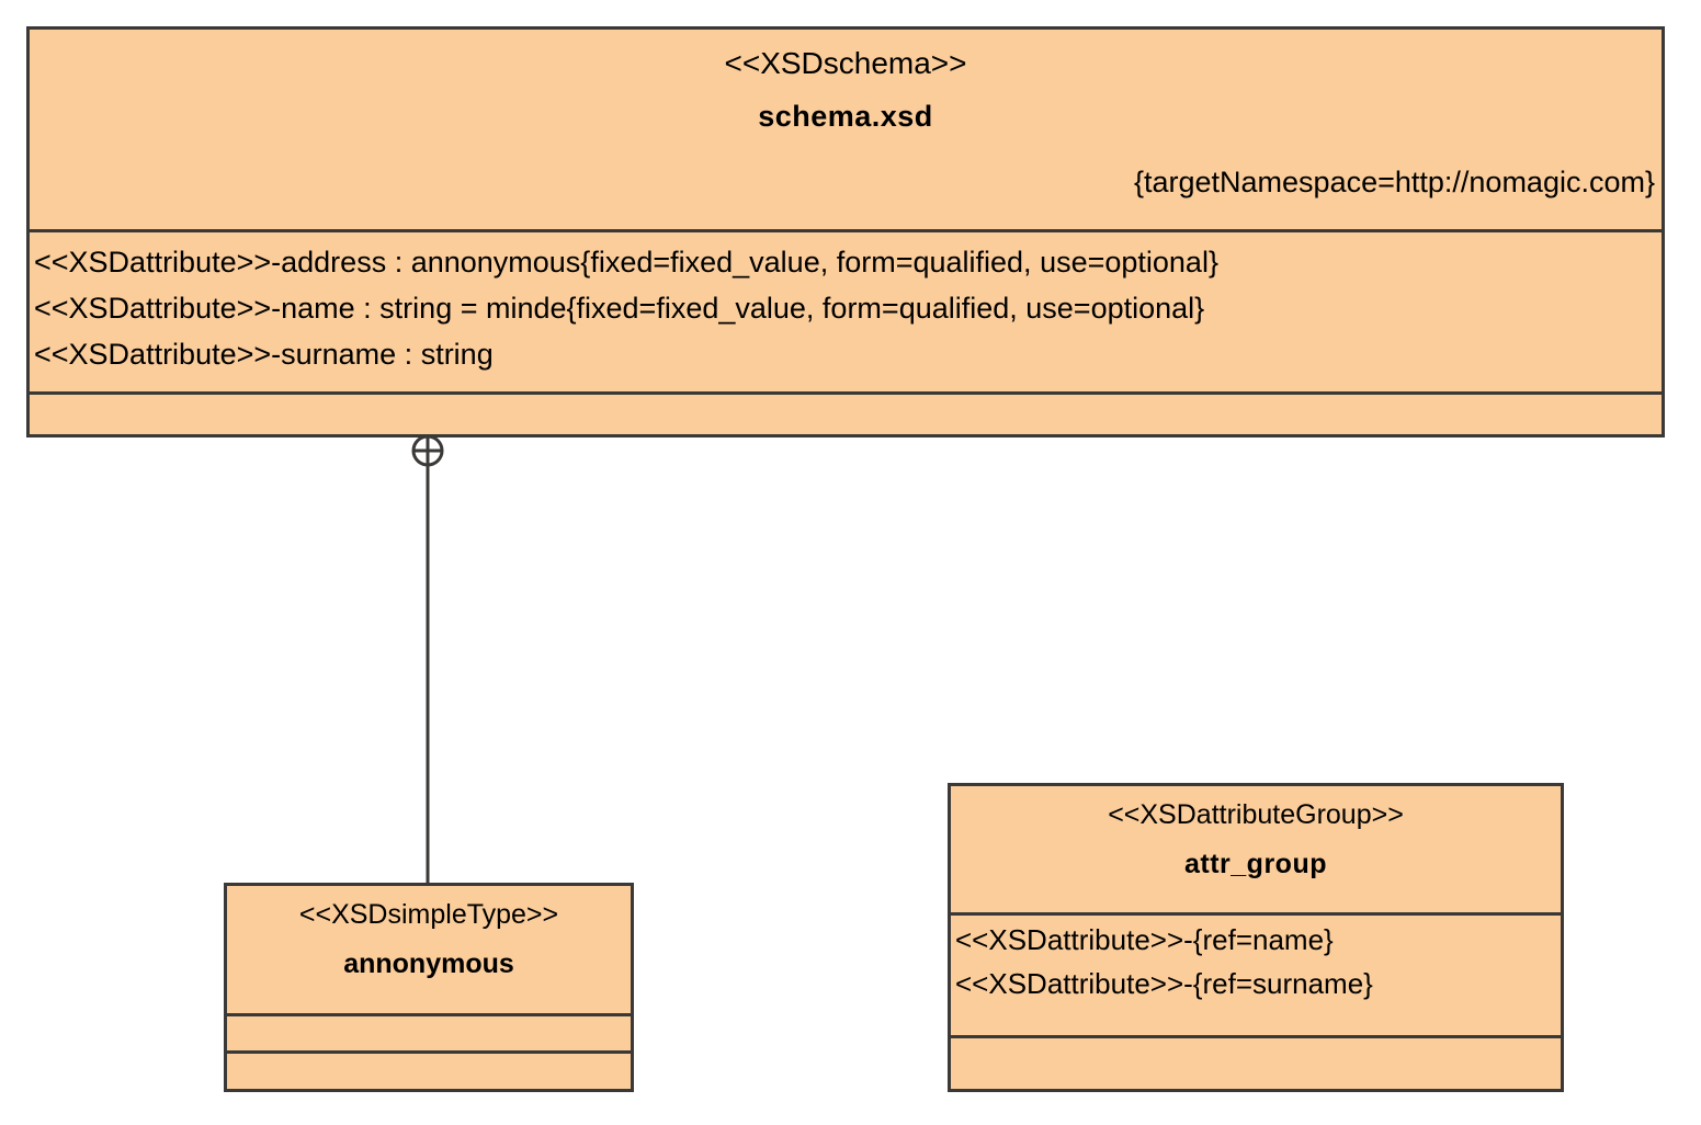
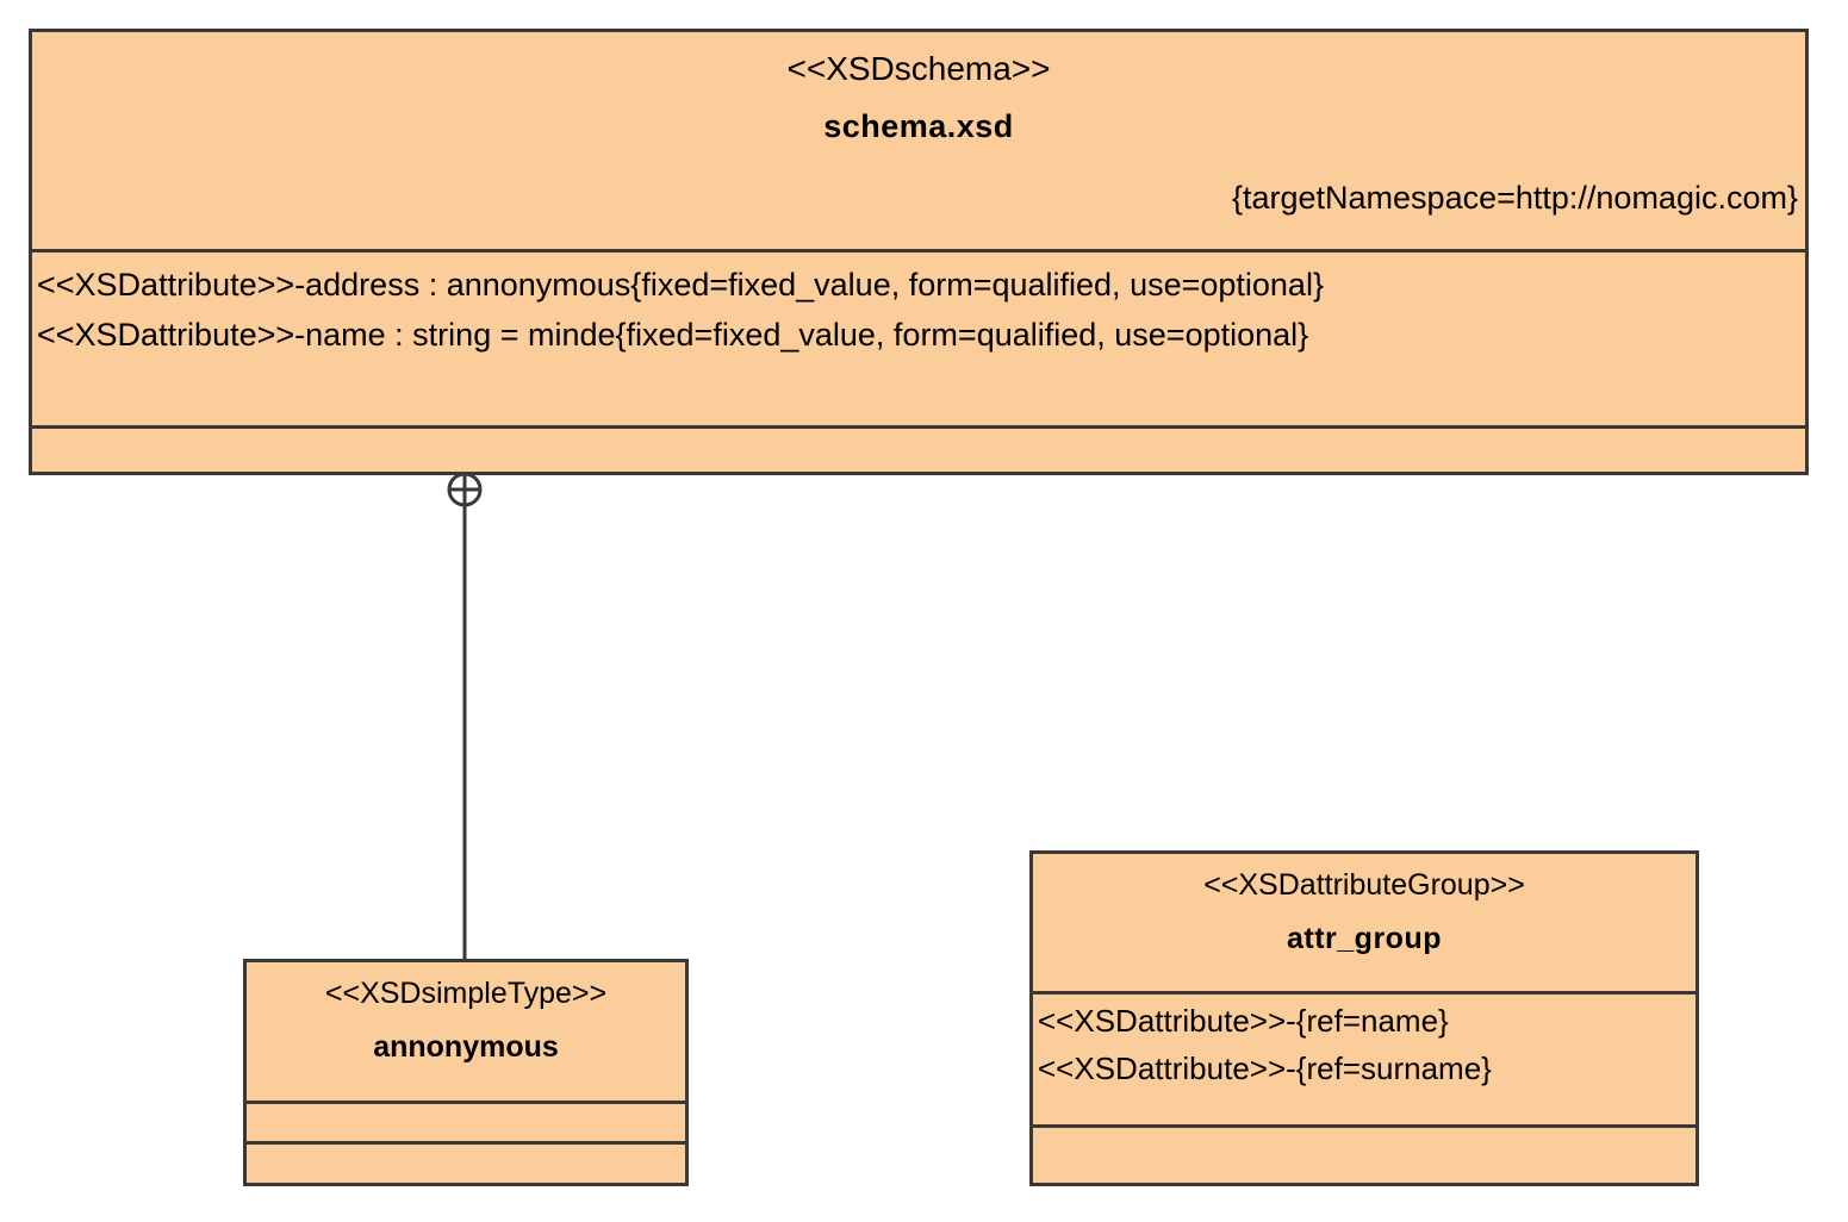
  <<XSDschema>>
  schema.xsd
  {targetNamespace=http://nomagic.com}
  <<XSDattribute>>-address : annonymous{fixed=fixed_value, form=qualified, use=optional}
  <<XSDattribute>>-name : string = minde{fixed=fixed_value, form=qualified, use=optional}
- <<XSDattribute>>-surname : string
  <<XSDsimpleType>>
  annonymous
  <<XSDattributeGroup>>
  attr_group
  <<XSDattribute>>-{ref=name}
  <<XSDattribute>>-{ref=surname}
